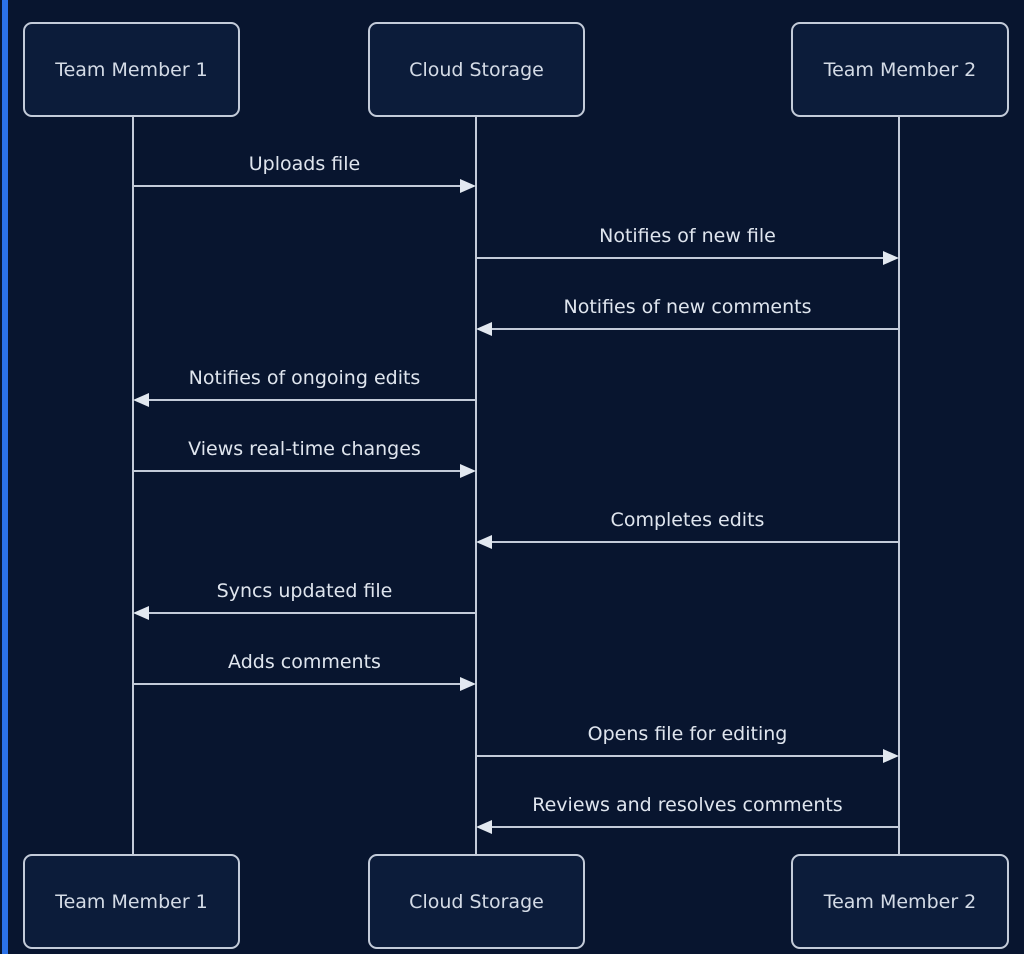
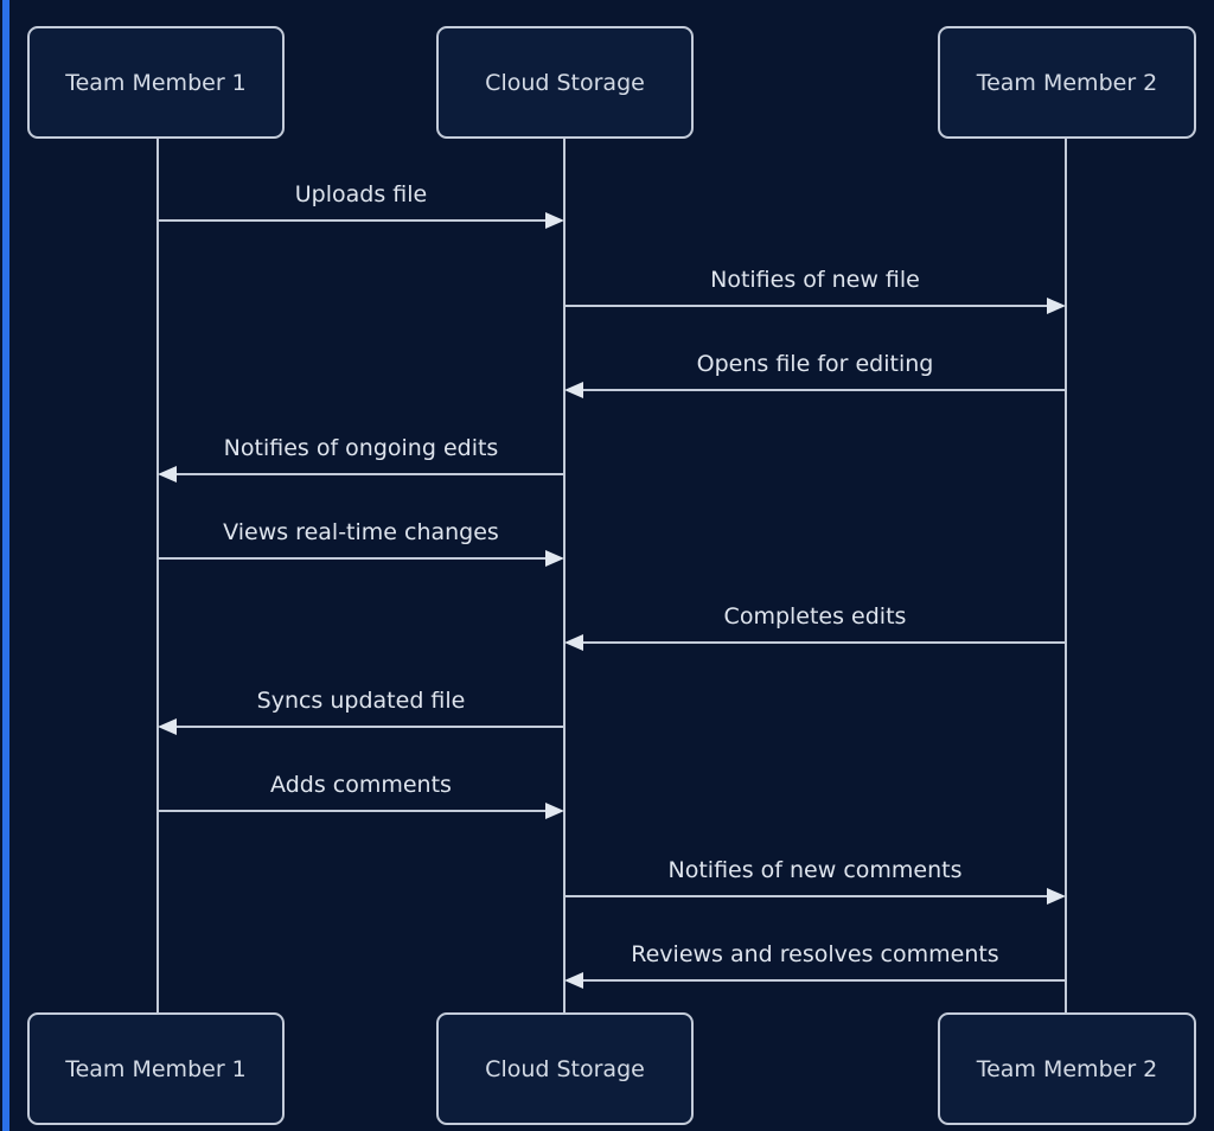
  Uploads file
  Notifies of new file
- Notifies of new comments
+ Opens file for editing
  Notifies of ongoing edits
  Views real-time changes
  Completes edits
  Syncs updated file
  Adds comments
- Opens file for editing
+ Notifies of new comments
  Reviews and resolves comments
  Team Member 1
  Cloud Storage
  Team Member 2
  Team Member 1
  Cloud Storage
  Team Member 2
